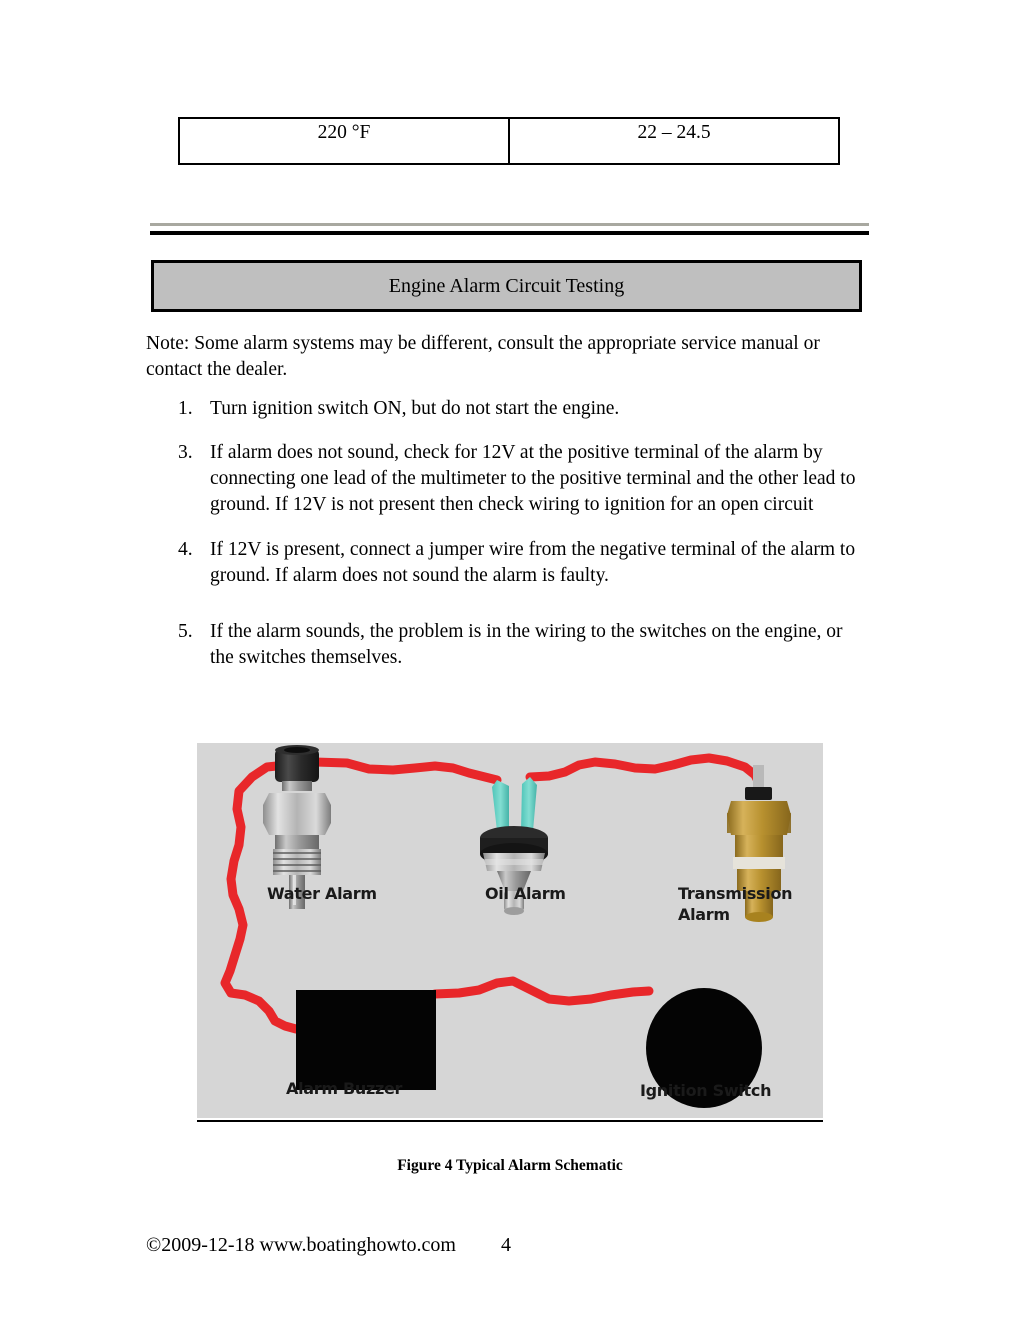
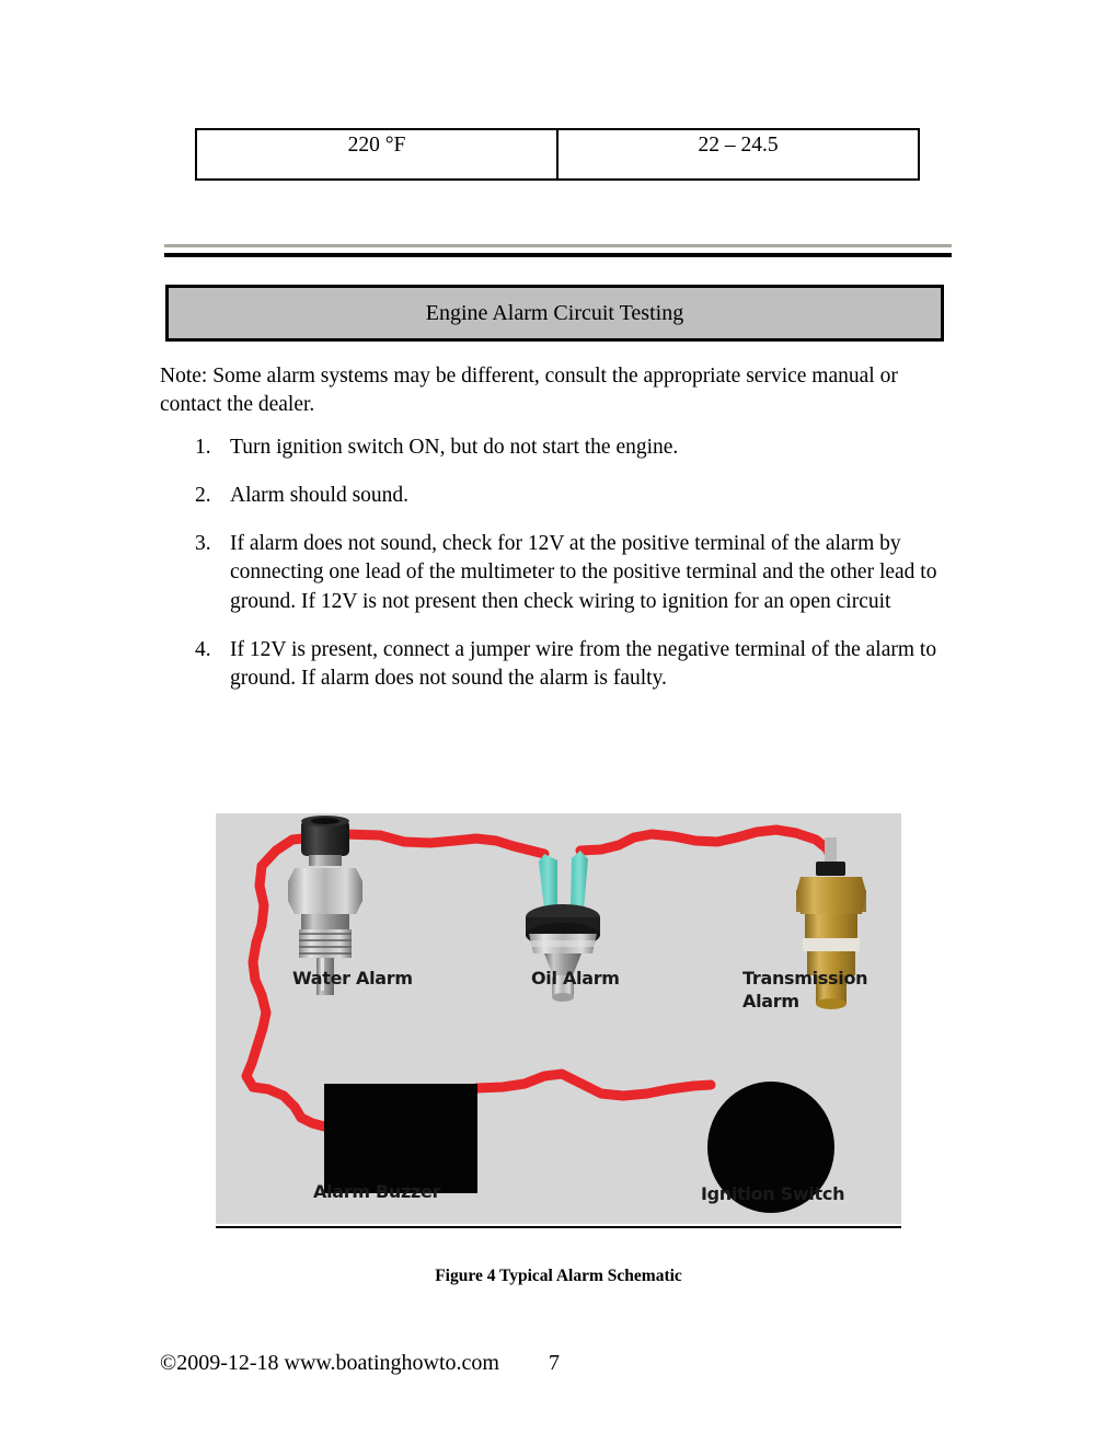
  220 °F	22 – 24.5
  Engine Alarm Circuit Testing
  Note: Some alarm systems may be different, consult the appropriate service manual or contact the dealer.
  1.
  Turn ignition switch ON, but do not start the engine.
+ 2.
+ Alarm should sound.
  3.
  If alarm does not sound, check for 12V at the positive terminal of the alarm by connecting one lead of the multimeter to the positive terminal and the other lead to ground. If 12V is not present then check wiring to ignition for an open circuit
  4.
  If 12V is present, connect a jumper wire from the negative terminal of the alarm to ground. If alarm does not sound the alarm is faulty.
- 5.
- If the alarm sounds, the problem is in the wiring to the switches on the engine, or the switches themselves.
  Water Alarm
  Oil Alarm
  Transmission
  Alarm
  Alarm Buzzer
  Ignition Switch
  Figure 4 Typical Alarm Schematic
- ©2009-12-18 www.boatinghowto.com 4
+ ©2009-12-18 www.boatinghowto.com 7
